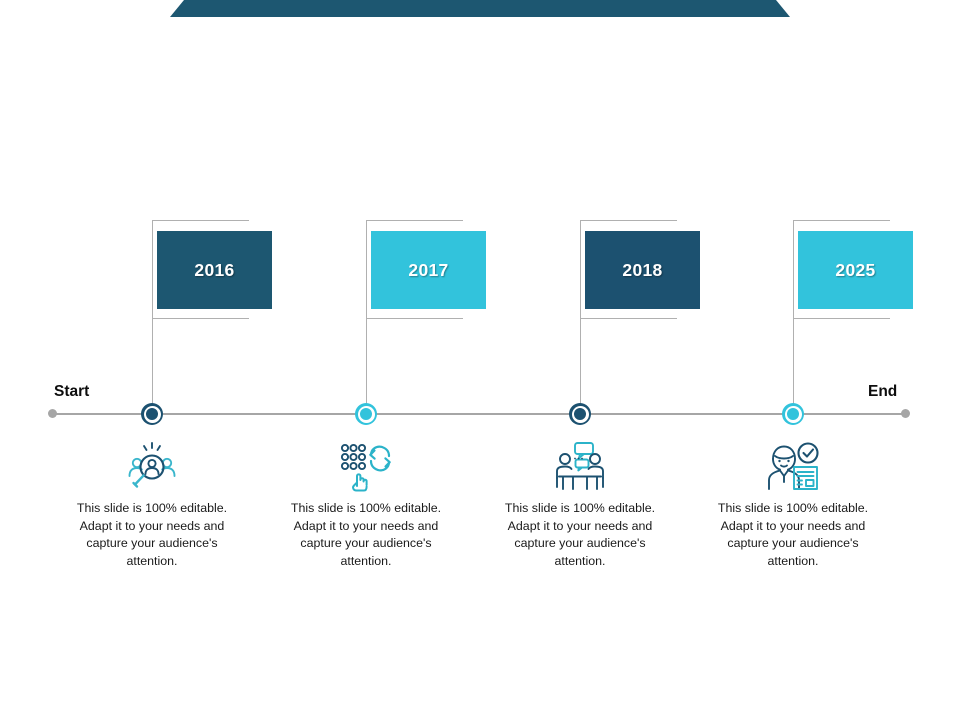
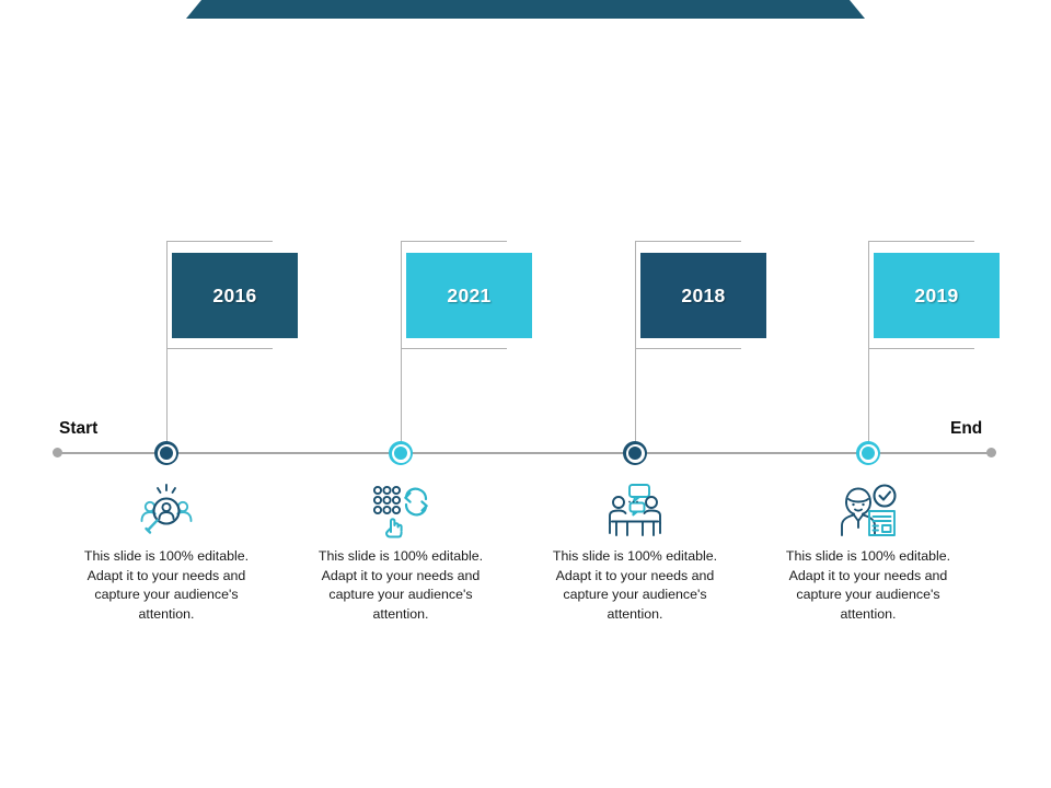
  Start
  End
  2016
  This slide is 100% editable. Adapt it to your needs and capture your audience's attention.
- 2017
+ 2021
  This slide is 100% editable. Adapt it to your needs and capture your audience's attention.
  2018
  This slide is 100% editable. Adapt it to your needs and capture your audience's attention.
- 2025
+ 2019
  This slide is 100% editable. Adapt it to your needs and capture your audience's attention.
